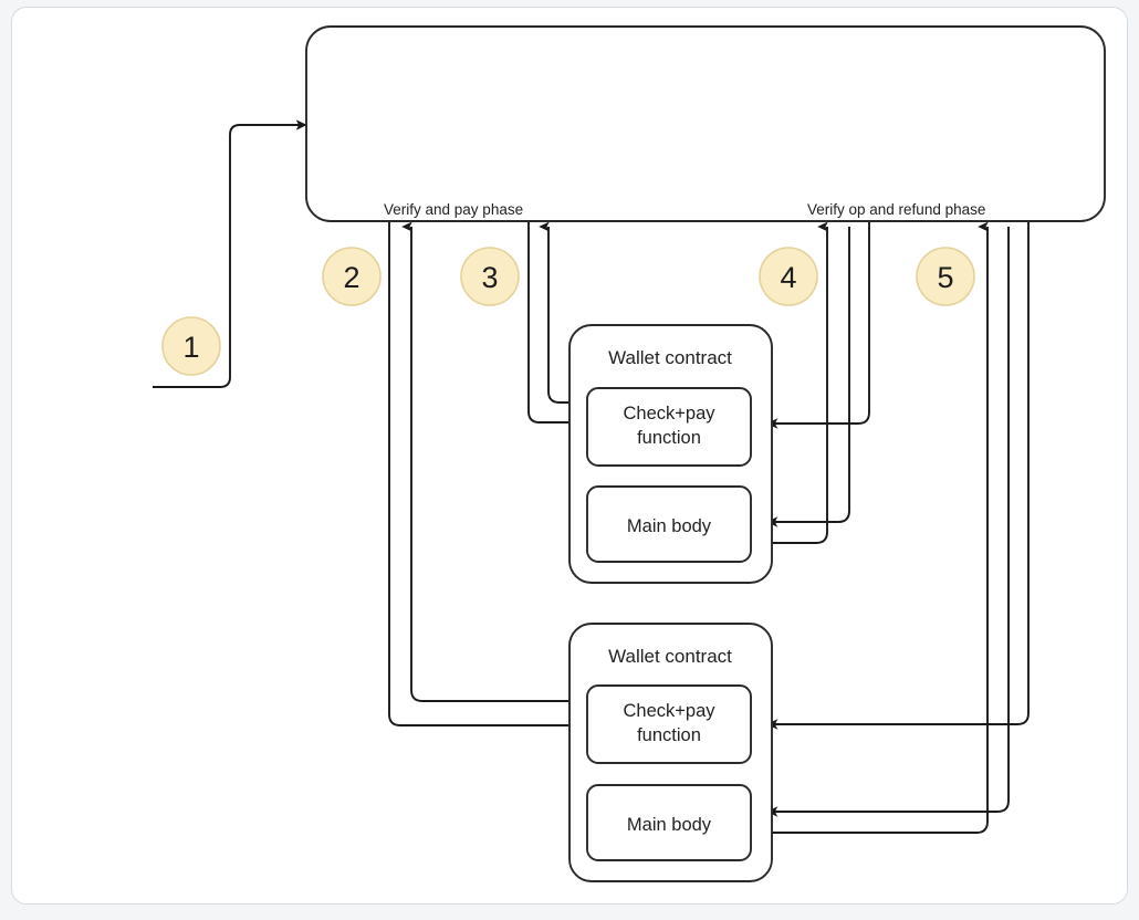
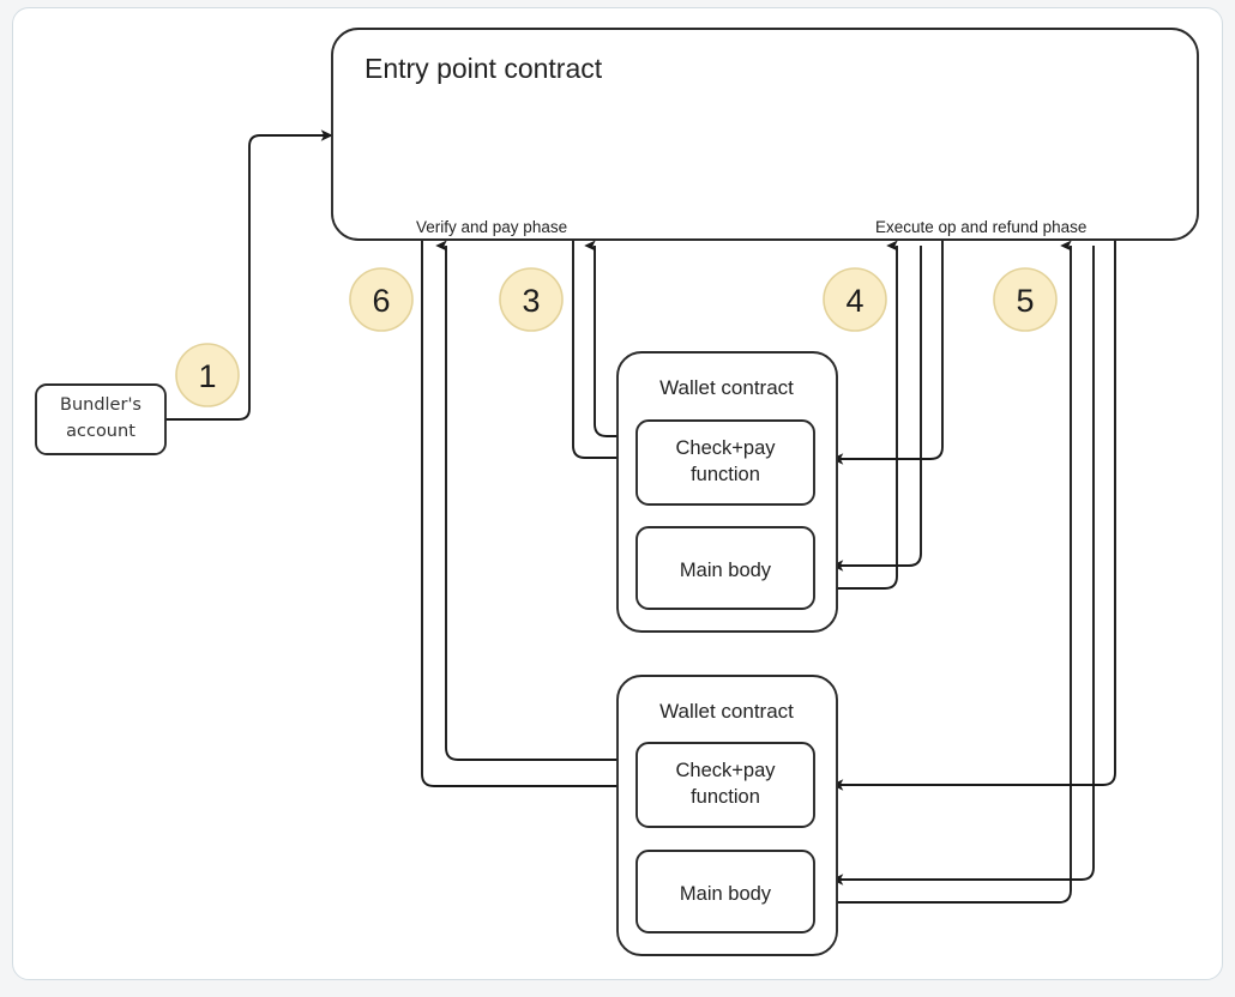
+ Entry point contract
  Verify and pay phase
- Verify op and refund phase
+ Execute op and refund phase
+ Bundler's
+ account
  Wallet contract
  Check+pay
  function
  Main body
  Wallet contract
  Check+pay
  function
  Main body
  1
- 2
+ 6
  3
  4
  5
